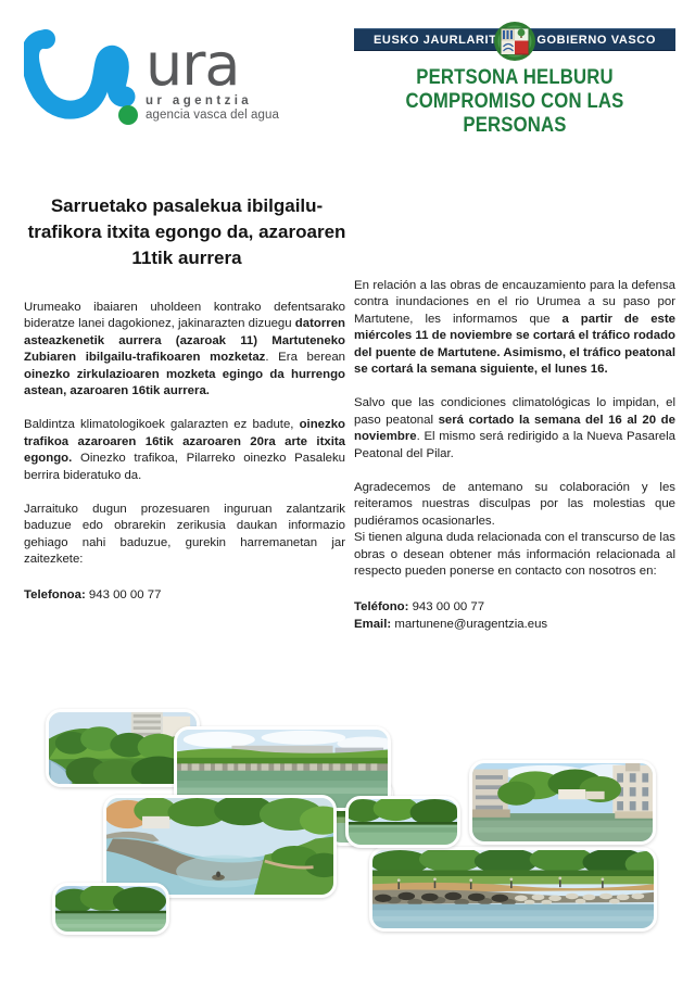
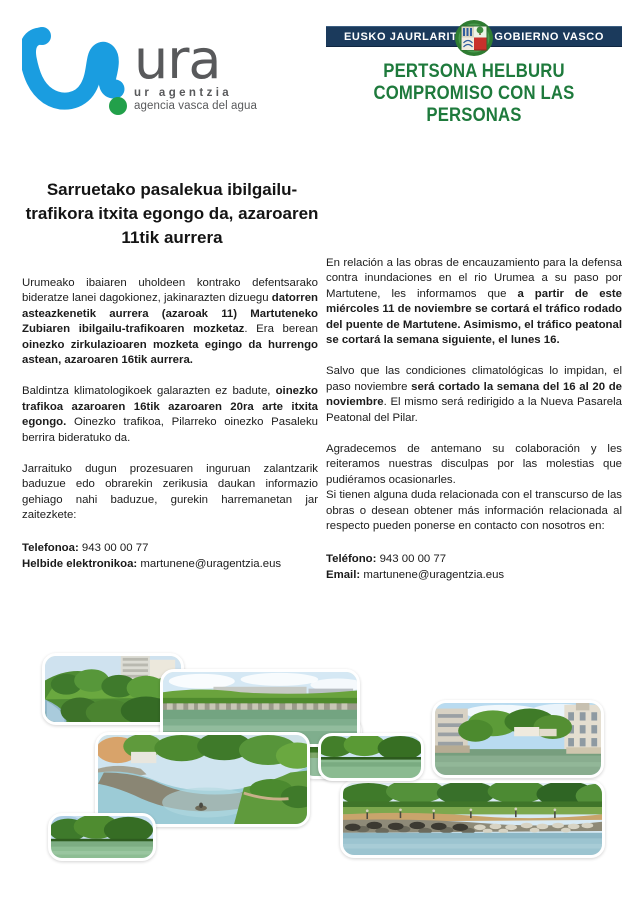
  ura
  ur agentzia
  agencia vasca del agua
  EUSKO JAURLARIT
  GOBIERNO VASCO
  PERTSONA HELBURU
  COMPROMISO CON LAS PERSONAS
  Sarruetako pasalekua ibilgailu-trafikora itxita egongo da, azaroaren 11tik aurrera
  Urumeako ibaiaren uholdeen kontrako defentsarako bideratze lanei dagokionez, jakinarazten dizuegu datorren asteazkenetik aurrera (azaroak 11) Martuteneko Zubiaren ibilgailu-trafikoaren mozketaz. Era berean oinezko zirkulazioaren mozketa egingo da hurrengo astean, azaroaren 16tik aurrera.
  Baldintza klimatologikoek galarazten ez badute, oinezko trafikoa azaroaren 16tik azaroaren 20ra arte itxita egongo. Oinezko trafikoa, Pilarreko oinezko Pasaleku berrira bideratuko da.
  Jarraituko dugun prozesuaren inguruan zalantzarik baduzue edo obrarekin zerikusia daukan informazio gehiago nahi baduzue, gurekin harremanetan jar zaitezkete:
  Telefonoa: 943 00 00 77
+ Helbide elektronikoa: martunene@uragentzia.eus
  En relación a las obras de encauzamiento para la defensa contra inundaciones en el rio Urumea a su paso por Martutene, les informamos que a partir de este miércoles 11 de noviembre se cortará el tráfico rodado del puente de Martutene. Asimismo, el tráfico peatonal se cortará la semana siguiente, el lunes 16.
- Salvo que las condiciones climatológicas lo impidan, el paso peatonal será cortado la semana del 16 al 20 de noviembre. El mismo será redirigido a la Nueva Pasarela Peatonal del Pilar.
+ Salvo que las condiciones climatológicas lo impidan, el paso noviembre será cortado la semana del 16 al 20 de noviembre. El mismo será redirigido a la Nueva Pasarela Peatonal del Pilar.
  Agradecemos de antemano su colaboración y les reiteramos nuestras disculpas por las molestias que pudiéramos ocasionarles.
  Si tienen alguna duda relacionada con el transcurso de las obras o desean obtener más información relacionada al respecto pueden ponerse en contacto con nosotros en:
  Teléfono: 943 00 00 77
  Email: martunene@uragentzia.eus
